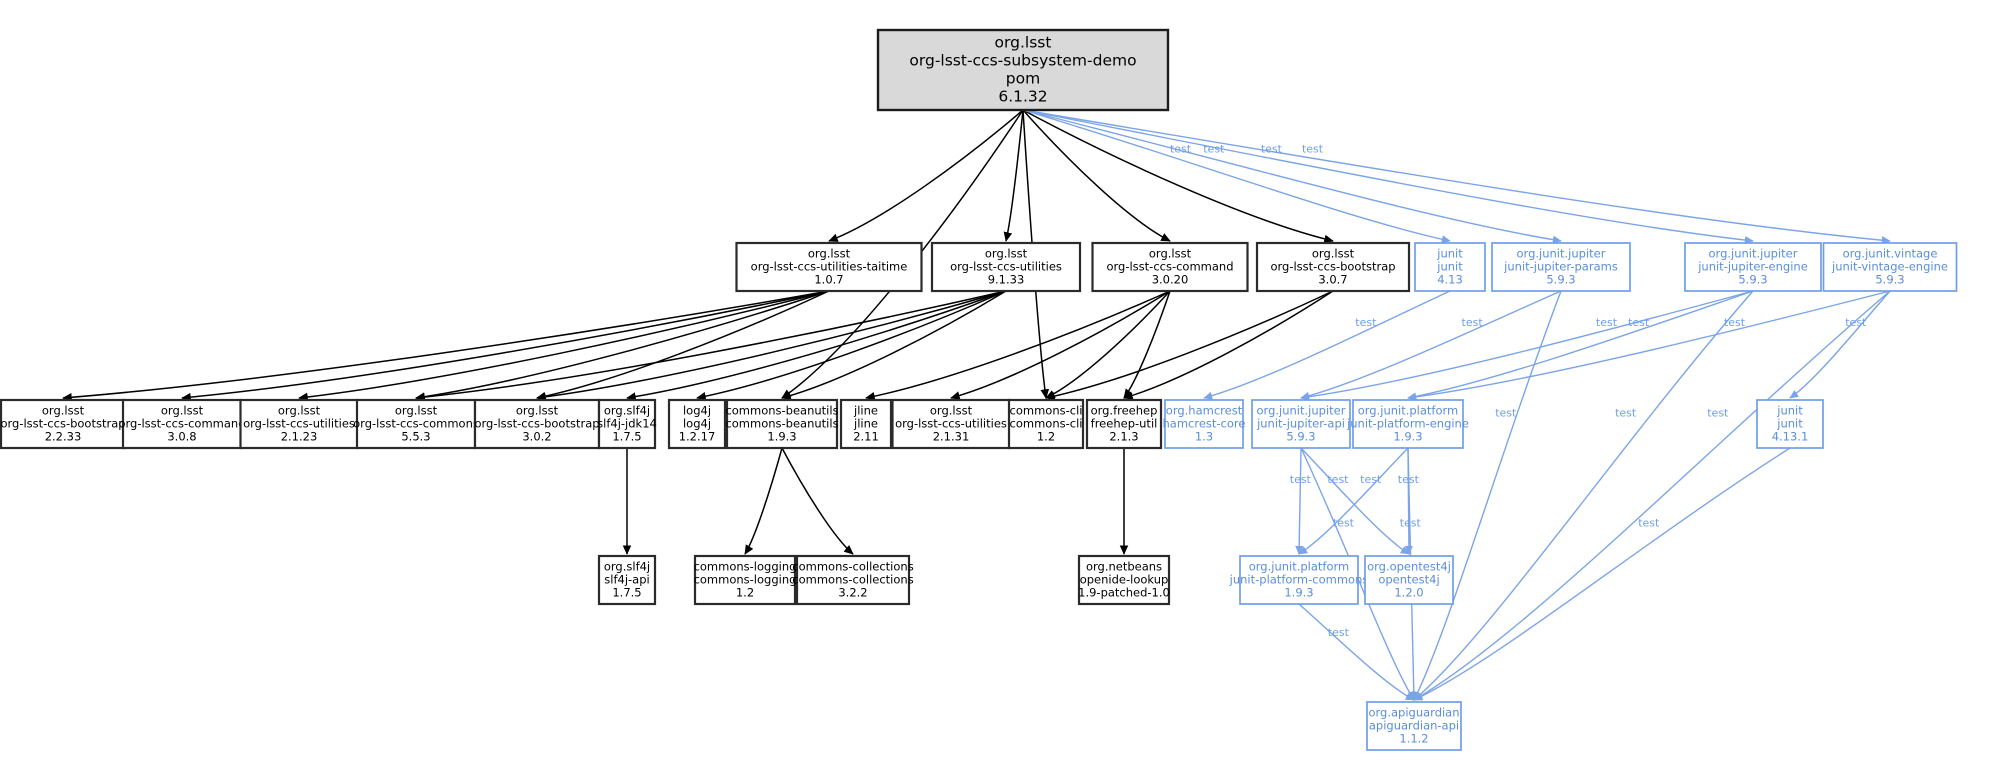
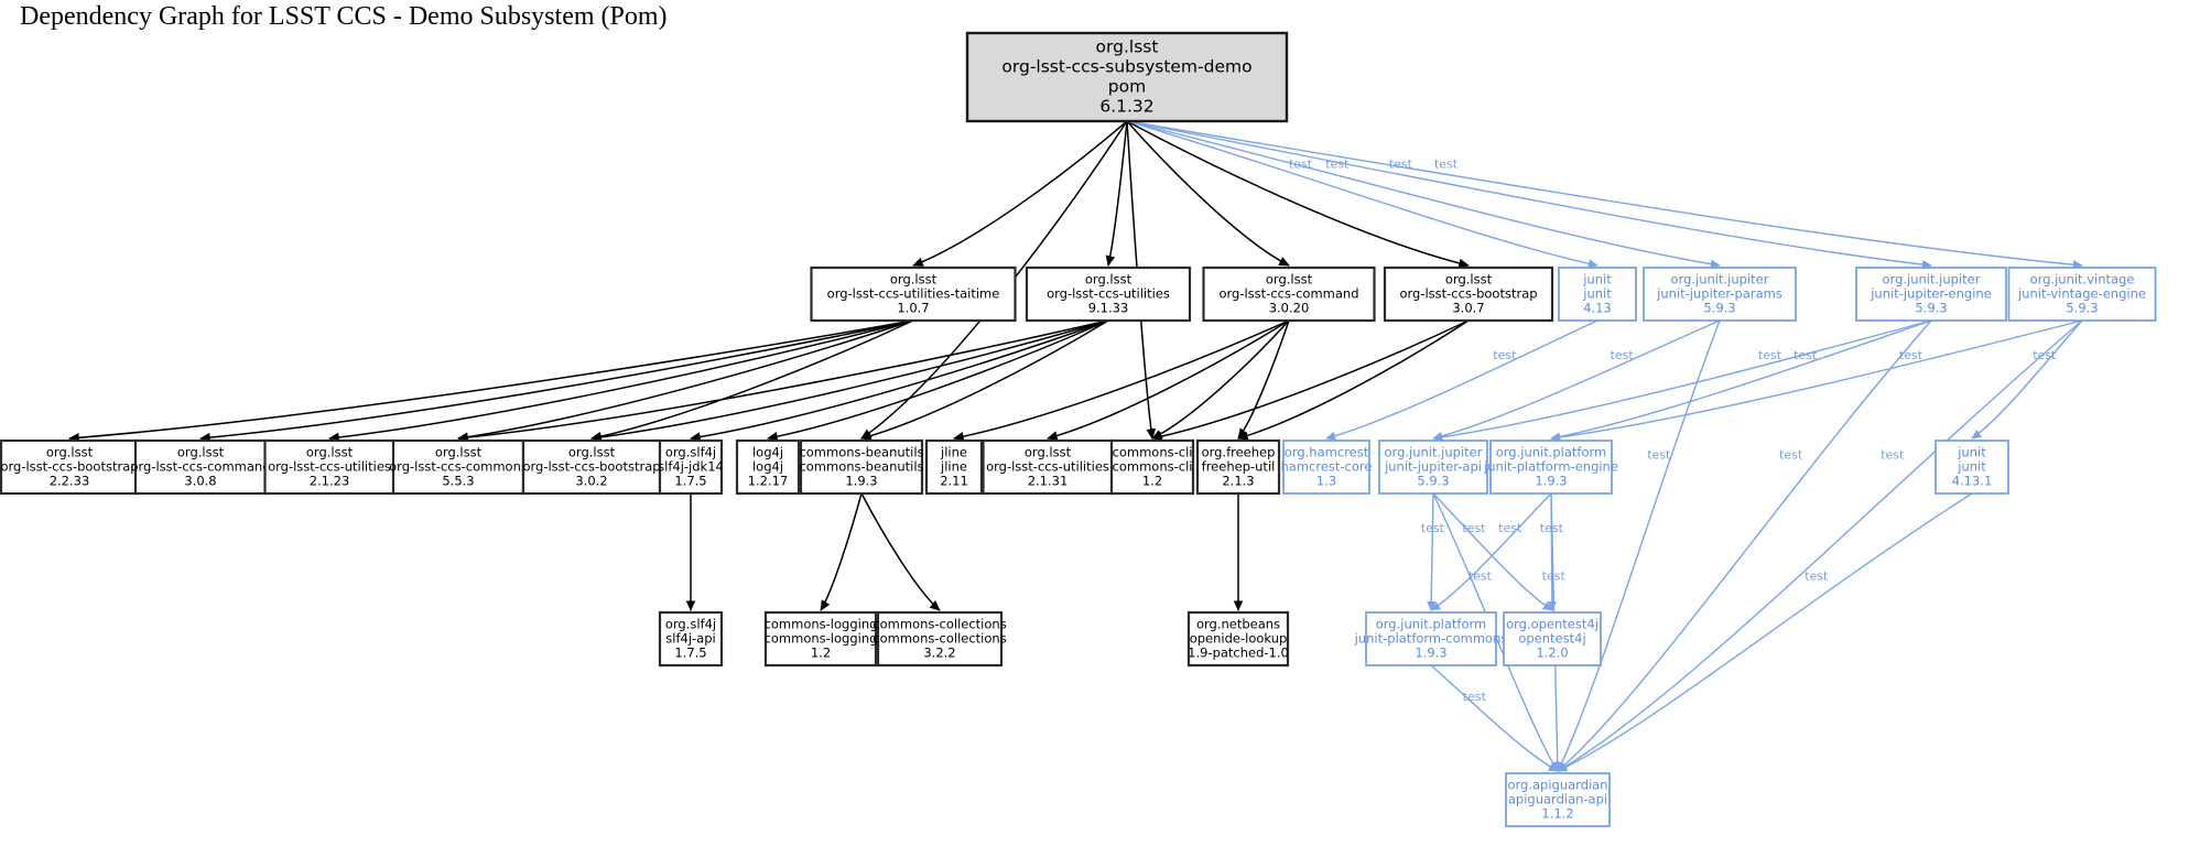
+ Dependency Graph for LSST CCS - Demo Subsystem (Pom)
  test
  test
  test
  test
  test
  test
  test
  test
  test
  test
  test
  test
  test
  test
  test
  test
  test
  test
  test
  test
  test
  org.lsst
  org-lsst-ccs-subsystem-demo
  pom
  6.1.32
  org.lsst
  org-lsst-ccs-utilities-taitime
  1.0.7
  org.lsst
  org-lsst-ccs-utilities
  9.1.33
  org.lsst
  org-lsst-ccs-command
  3.0.20
  org.lsst
  org-lsst-ccs-bootstrap
  3.0.7
  junit
  junit
  4.13
  org.junit.jupiter
  junit-jupiter-params
  5.9.3
  org.junit.jupiter
  junit-jupiter-engine
  5.9.3
  org.junit.vintage
  junit-vintage-engine
  5.9.3
  org.lsst
  org-lsst-ccs-bootstrap
  2.2.33
  org.lsst
  org-lsst-ccs-comman
  3.0.8
  org.lsst
  org-lsst-ccs-utilities
  2.1.23
  org.lsst
  org-lsst-ccs-common
  5.5.3
  org.lsst
  org-lsst-ccs-bootstrap
  3.0.2
  org.slf4j
  slf4j-jdk14
  1.7.5
  log4j
  log4j
  1.2.17
  commons-beanutils
  commons-beanutils
  1.9.3
  jline
  jline
  2.11
  org.lsst
  org-lsst-ccs-utilities
  2.1.31
  commons-cli
  commons-cli
  1.2
  org.freehep
  freehep-util
  2.1.3
  org.hamcrest
  hamcrest-core
  1.3
  org.junit.jupiter
  junit-jupiter-api
  5.9.3
  org.junit.platform
  junit-platform-engine
  1.9.3
  junit
  junit
  4.13.1
  org.slf4j
  slf4j-api
  1.7.5
  commons-logging
  commons-logging
  1.2
  commons-collections
  commons-collections
  3.2.2
  org.netbeans
  openide-lookup
  1.9-patched-1.0
  org.junit.platform
  junit-platform-common
  1.9.3
  org.opentest4j
  opentest4j
  1.2.0
  org.apiguardian
  apiguardian-api
  1.1.2
